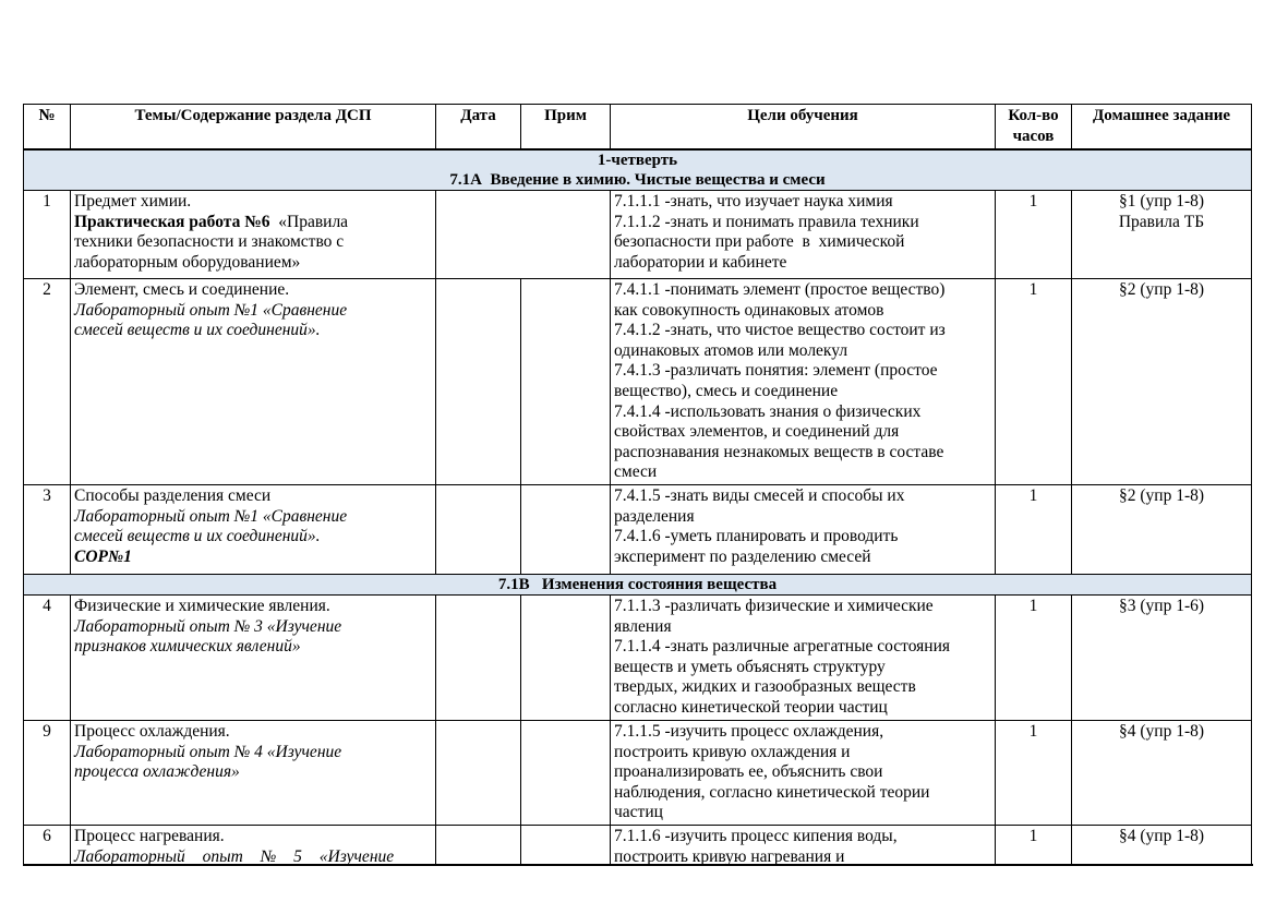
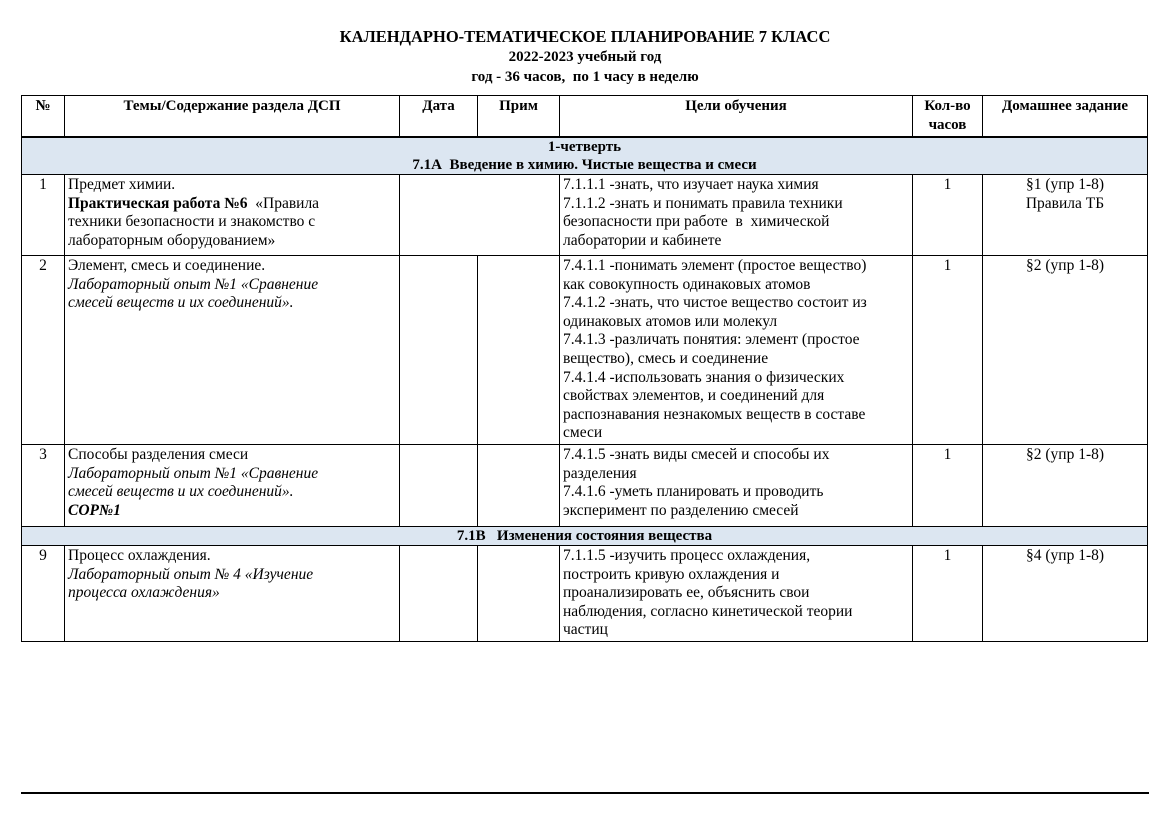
+ КАЛЕНДАРНО-ТЕМАТИЧЕСКОЕ ПЛАНИРОВАНИЕ 7 КЛАСС
+ 2022-2023 учебный год
+ год - 36 часов, по 1 часу в неделю
  №	Темы/Содержание раздела ДСП	Дата	Прим	Цели обучения	Кол-во часов	Домашнее задание
  1-четверть 7.1А Введение в химию. Чистые вещества и смеси
  1	Предмет химии. Практическая работа №6 «Правила техники безопасности и знакомство с лабораторным оборудованием»		7.1.1.1 -знать, что изучает наука химия 7.1.1.2 -знать и понимать правила техники безопасности при работе в химической лаборатории и кабинете	1	§1 (упр 1-8) Правила ТБ
  2	Элемент, смесь и соединение. Лабораторный опыт №1 «Сравнение смесей веществ и их соединений».			7.4.1.1 -понимать элемент (простое вещество) как совокупность одинаковых атомов 7.4.1.2 -знать, что чистое вещество состоит из одинаковых атомов или молекул 7.4.1.3 -различать понятия: элемент (простое вещество), смесь и соединение 7.4.1.4 -использовать знания о физических свойствах элементов, и соединений для распознавания незнакомых веществ в составе смеси	1	§2 (упр 1-8)
  3	Способы разделения смеси Лабораторный опыт №1 «Сравнение смесей веществ и их соединений». СОР№1			7.4.1.5 -знать виды смесей и способы их разделения 7.4.1.6 -уметь планировать и проводить эксперимент по разделению смесей	1	§2 (упр 1-8)
  7.1В Изменения состояния вещества
- 4	Физические и химические явления. Лабораторный опыт № 3 «Изучение признаков химических явлений»			7.1.1.3 -различать физические и химические явления 7.1.1.4 -знать различные агрегатные состояния веществ и уметь объяснять структуру твердых, жидких и газообразных веществ согласно кинетической теории частиц	1	§3 (упр 1-6)
  9	Процесс охлаждения. Лабораторный опыт № 4 «Изучение процесса охлаждения»			7.1.1.5 -изучить процесс охлаждения, построить кривую охлаждения и проанализировать ее, объяснить свои наблюдения, согласно кинетической теории частиц	1	§4 (упр 1-8)
- 6	Процесс нагревания. Лабораторный опыт № 5 «Изучение			7.1.1.6 -изучить процесс кипения воды, построить кривую нагревания и	1	§4 (упр 1-8)
